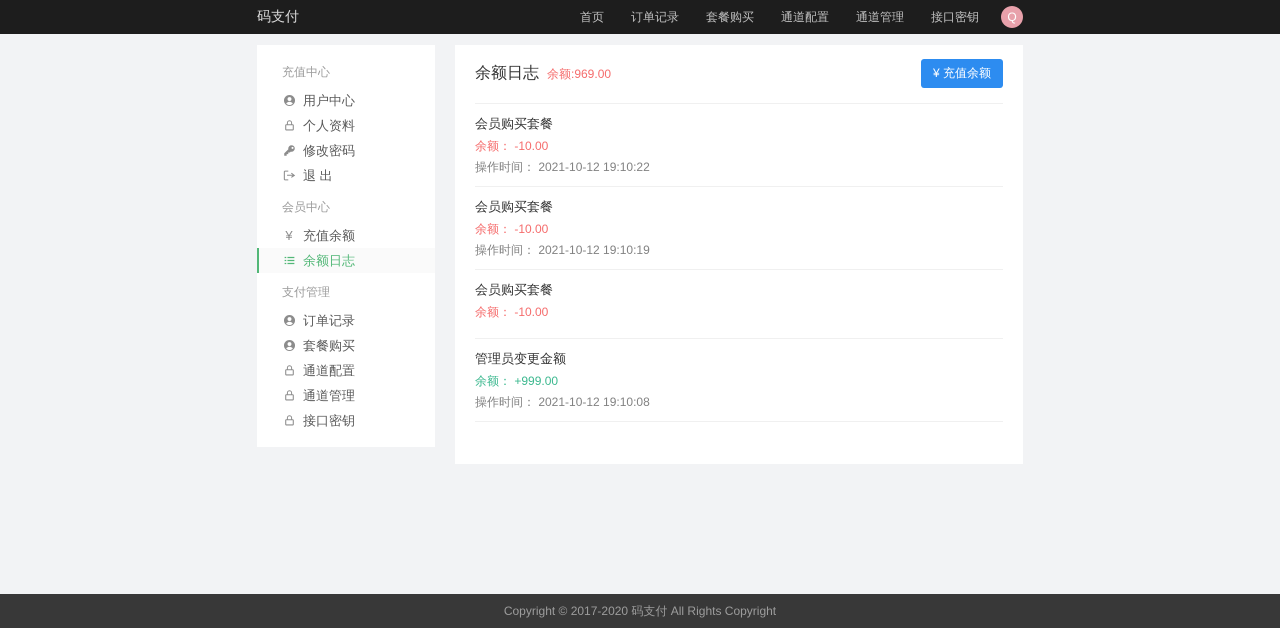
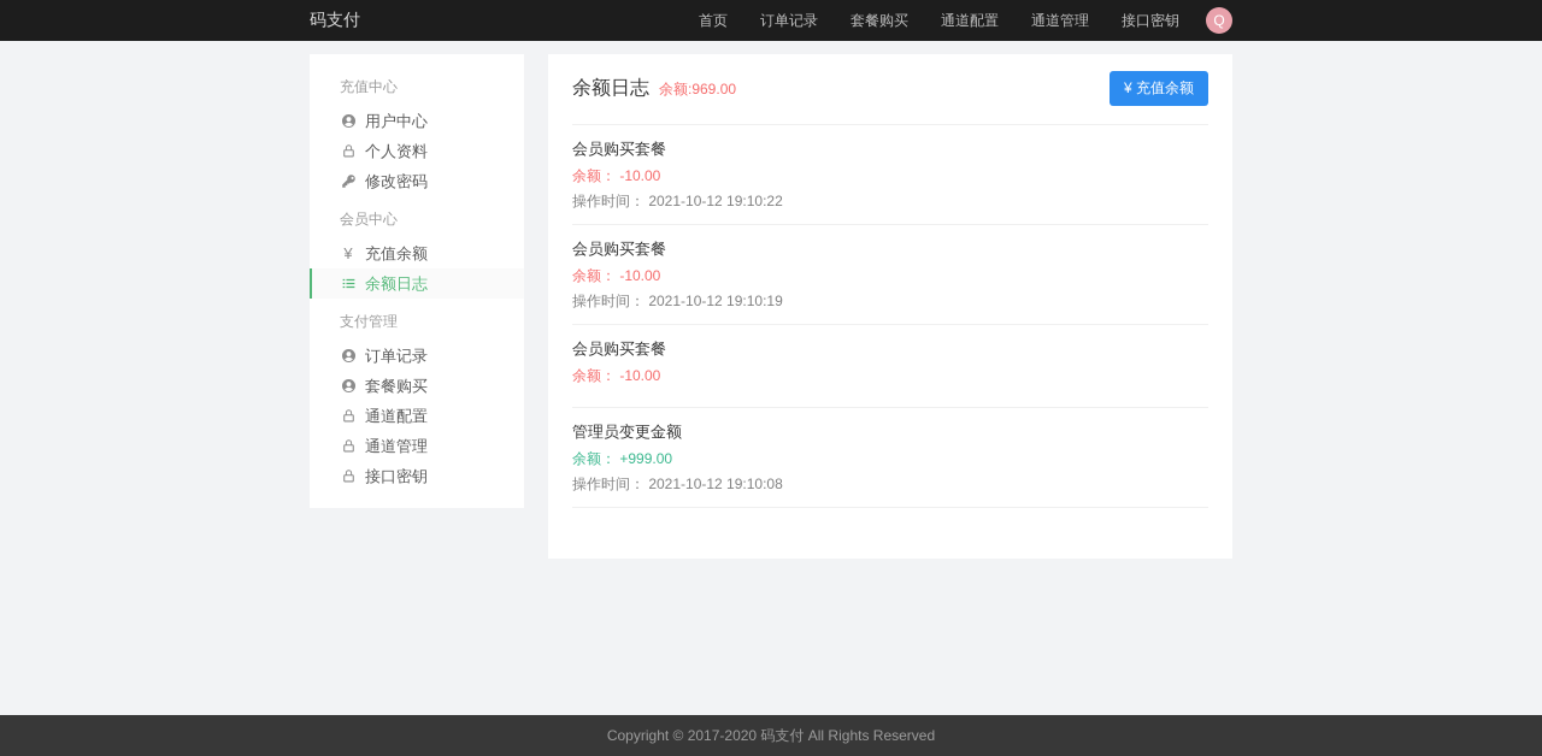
  码支付
  首页 订单记录 套餐购买 通道配置 通道管理 接口密钥
  Q
  充值中心
  用户中心
  个人资料
  修改密码
- 退 出
  会员中心
  ¥
  充值余额
  余额日志
  支付管理
  订单记录
  套餐购买
  通道配置
  通道管理
  接口密钥
  余额日志
  余额:969.00
  ¥ 充值余额
  会员购买套餐
  余额： -10.00
  操作时间： 2021-10-12 19:10:22
  会员购买套餐
  余额： -10.00
  操作时间： 2021-10-12 19:10:19
  会员购买套餐
  余额： -10.00
  管理员变更金额
  余额： +999.00
  操作时间： 2021-10-12 19:10:08
- Copyright © 2017-2020 码支付 All Rights Copyright
+ Copyright © 2017-2020 码支付 All Rights Reserved
